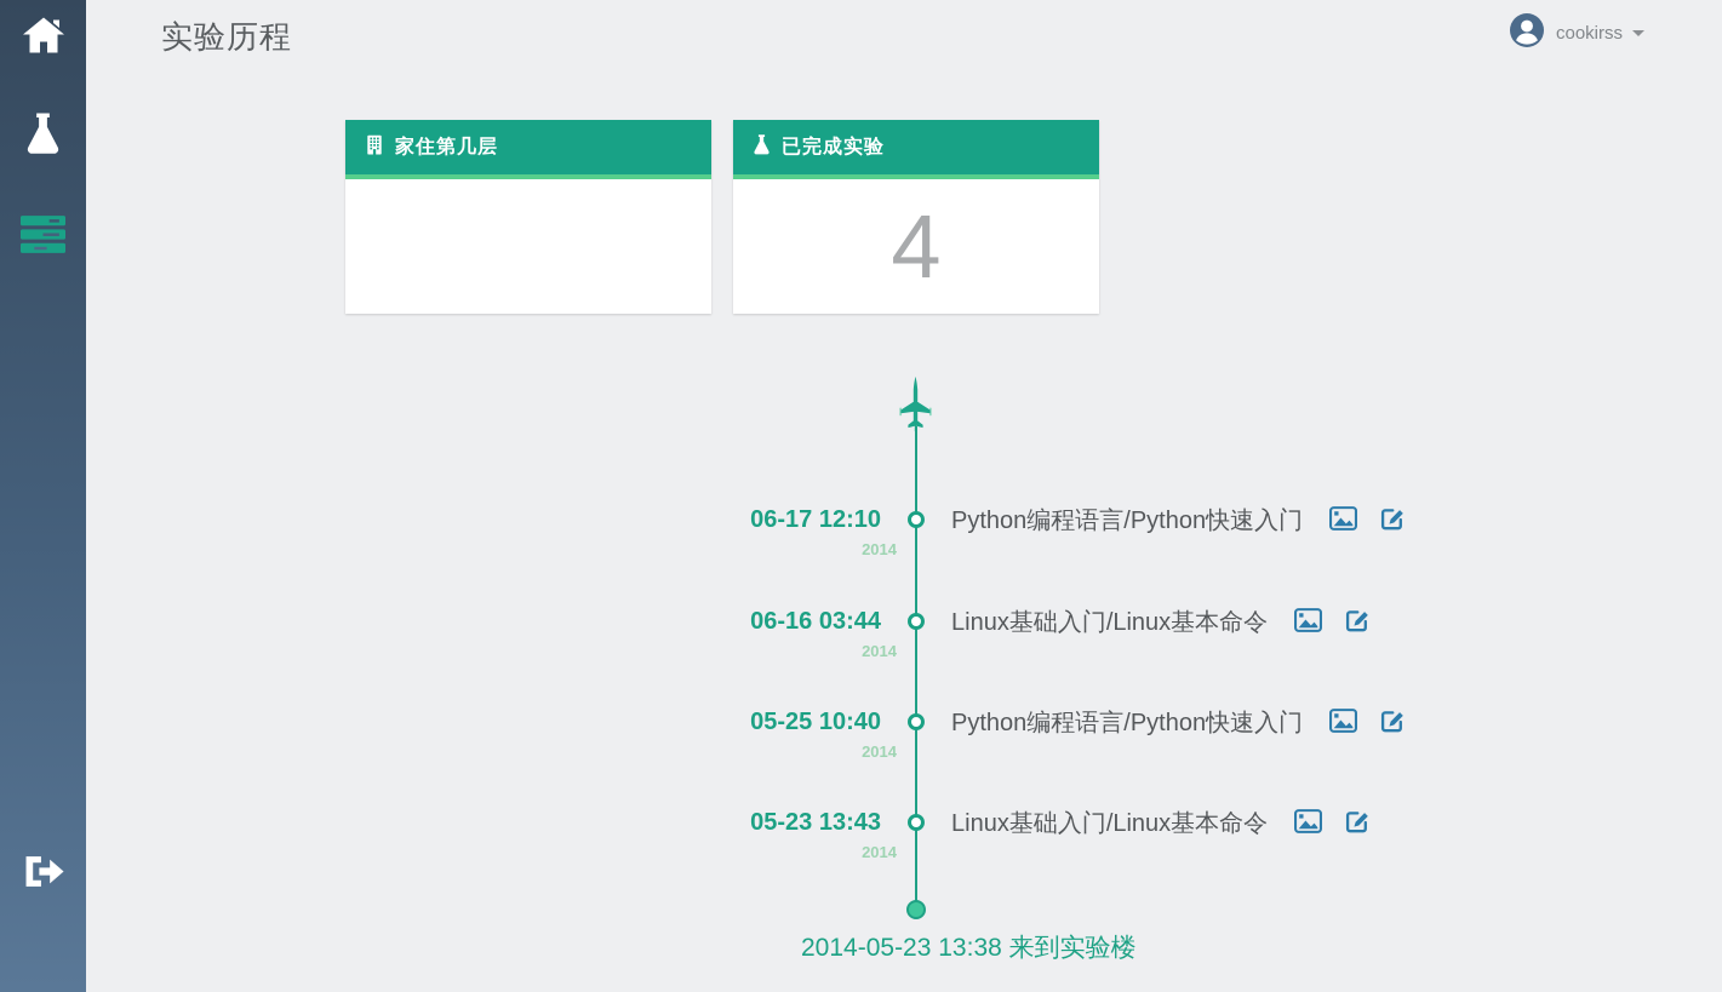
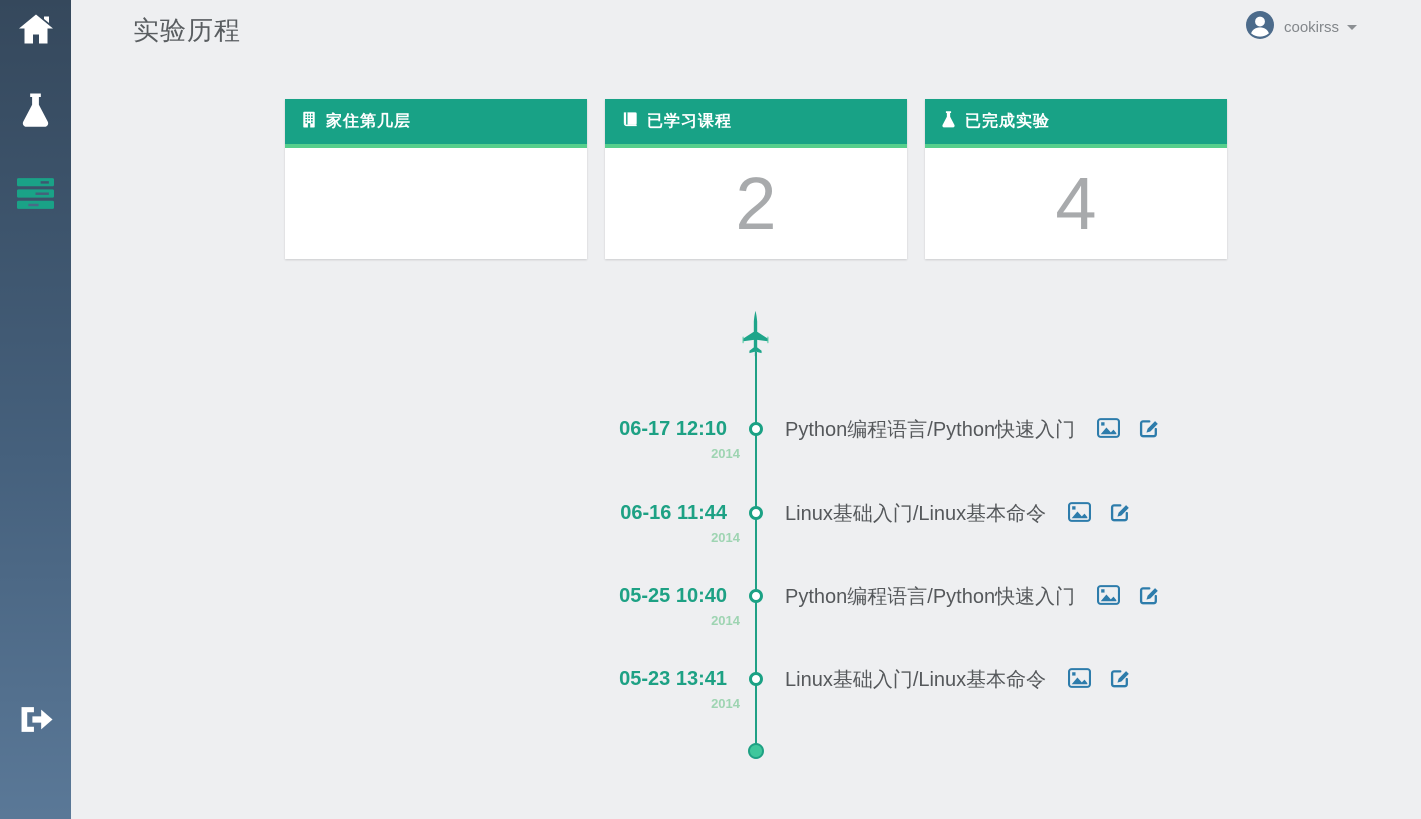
  实验历程
  cookirss
  家住第几层
+ 已学习课程
+ 2
  已完成实验
  4
  06-17 12:10
  2014
  Python编程语言/Python快速入门
- 06-16 03:44
+ 06-16 11:44
  2014
  Linux基础入门/Linux基本命令
  05-25 10:40
  2014
  Python编程语言/Python快速入门
- 05-23 13:43
+ 05-23 13:41
  2014
  Linux基础入门/Linux基本命令
- 2014-05-23 13:38 来到实验楼
